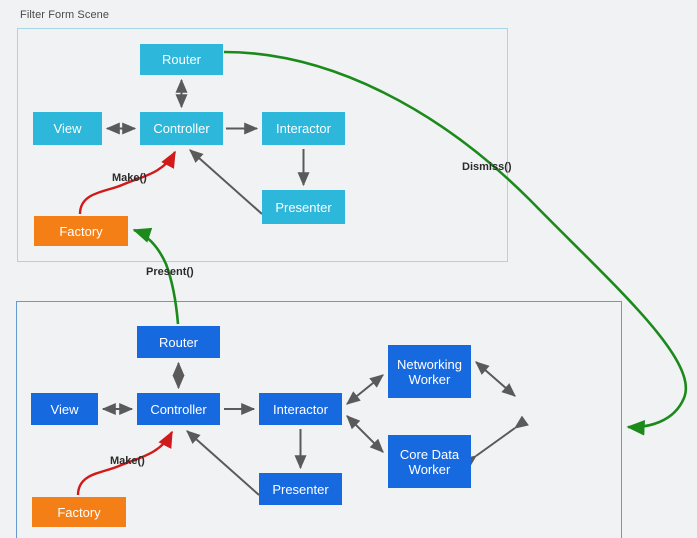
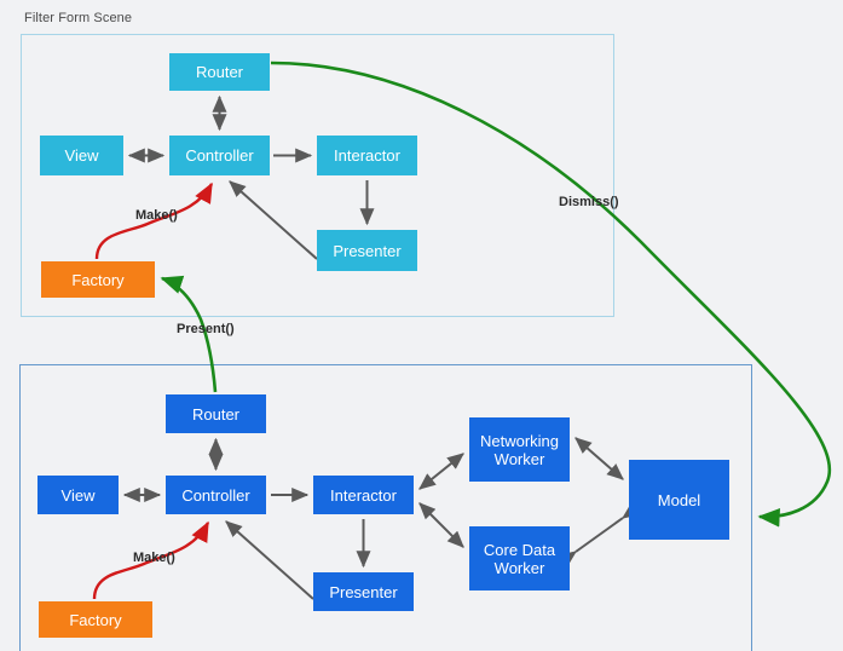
  Filter Form Scene
  Router
  View
  Controller
  Interactor
  Presenter
  Factory
  Make()
  Router
  View
  Controller
  Interactor
  Presenter
  Networking Worker
  Core Data Worker
+ Model
  Factory
  Make()
  Dismiss()
  Present()
